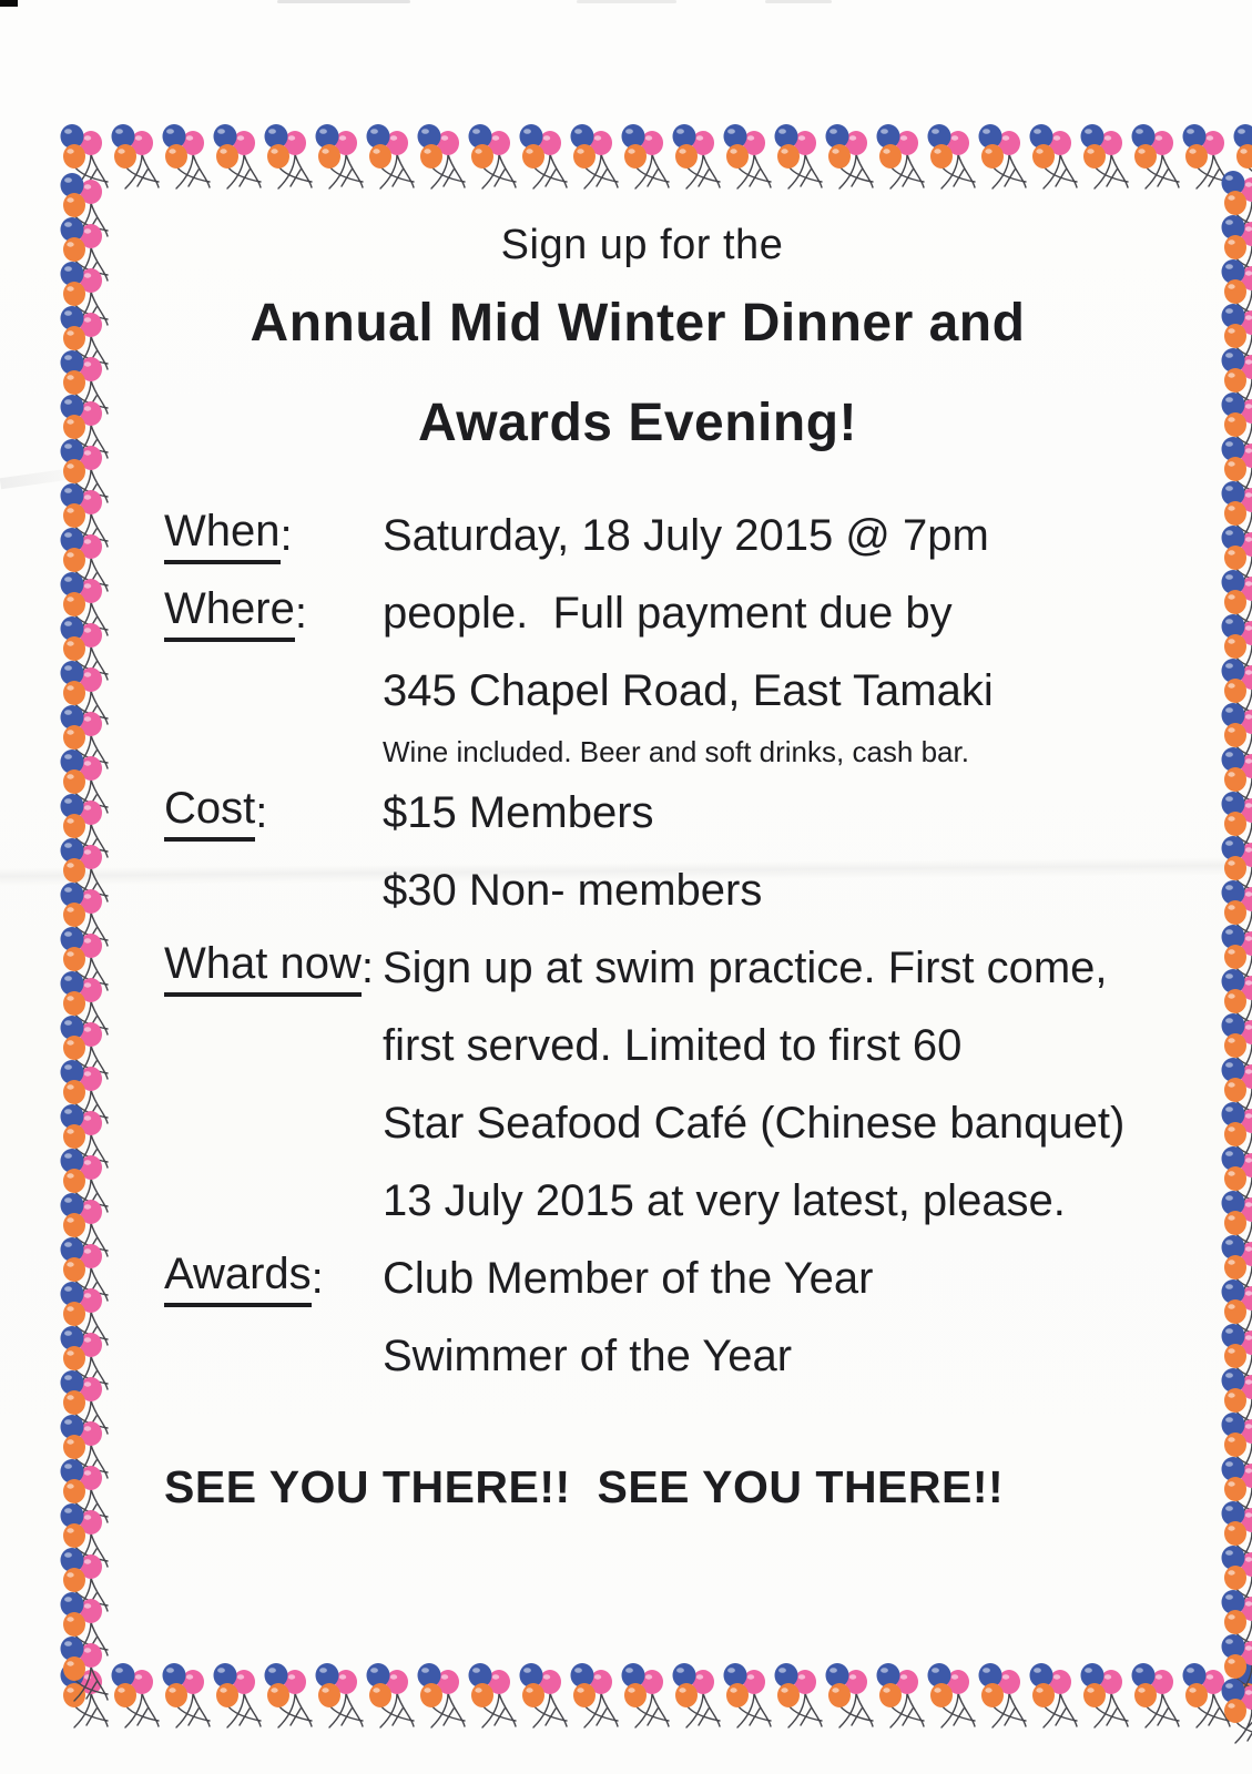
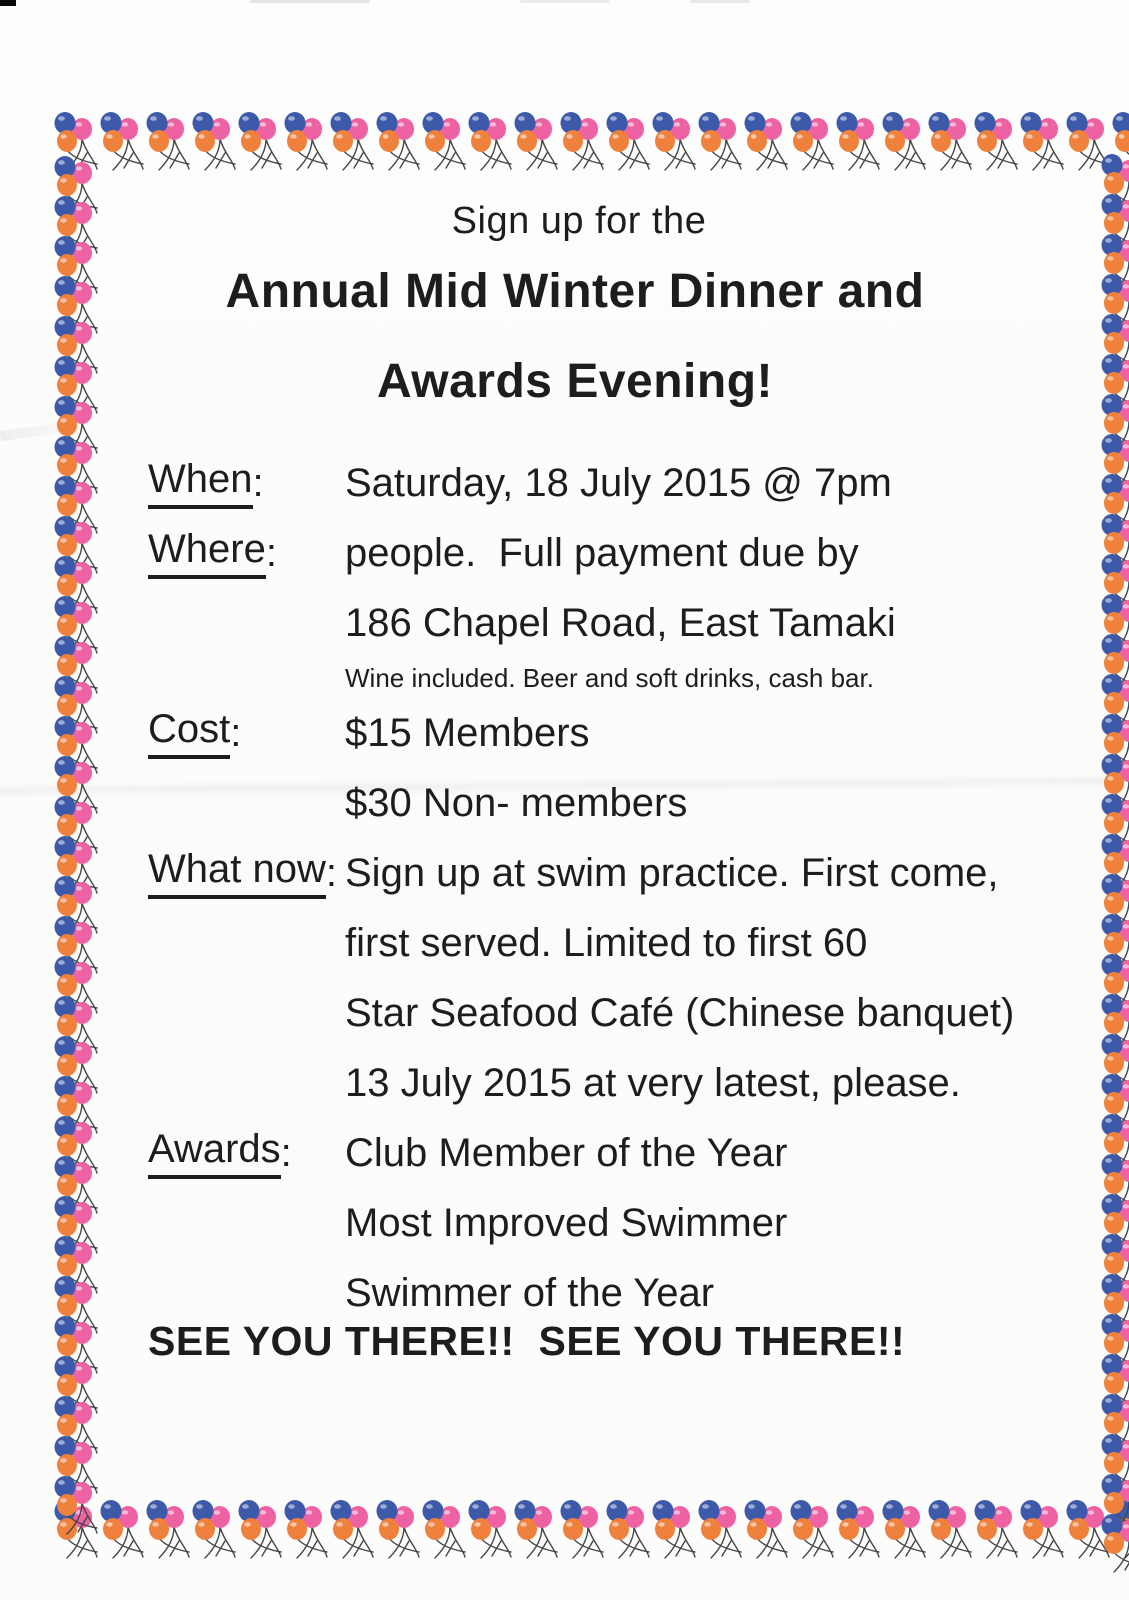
  Sign up for the
  Annual Mid Winter Dinner and
  Awards Evening!
  When
  :
  Saturday, 18 July 2015 @ 7pm
  Where
  :
  people. Full payment due by
- 345 Chapel Road, East Tamaki
+ 186 Chapel Road, East Tamaki
  Wine included. Beer and soft drinks, cash bar.
  Cost
  :
  $15 Members
  $30 Non- members
  What now
  :
  Sign up at swim practice. First come,
  first served. Limited to first 60
  Star Seafood Café (Chinese banquet)
  13 July 2015 at very latest, please.
  Awards
  :
  Club Member of the Year
+ Most Improved Swimmer
  Swimmer of the Year
  SEE YOU THERE!! SEE YOU THERE!!
